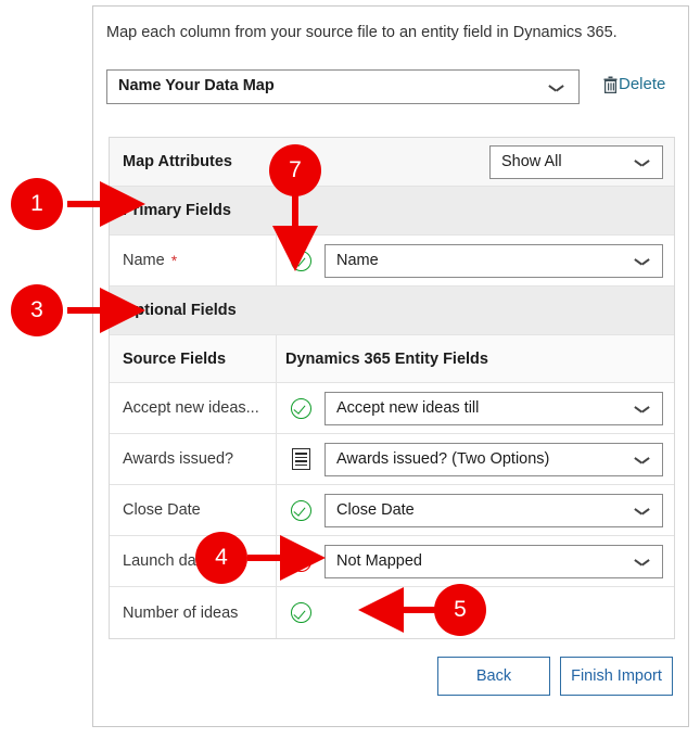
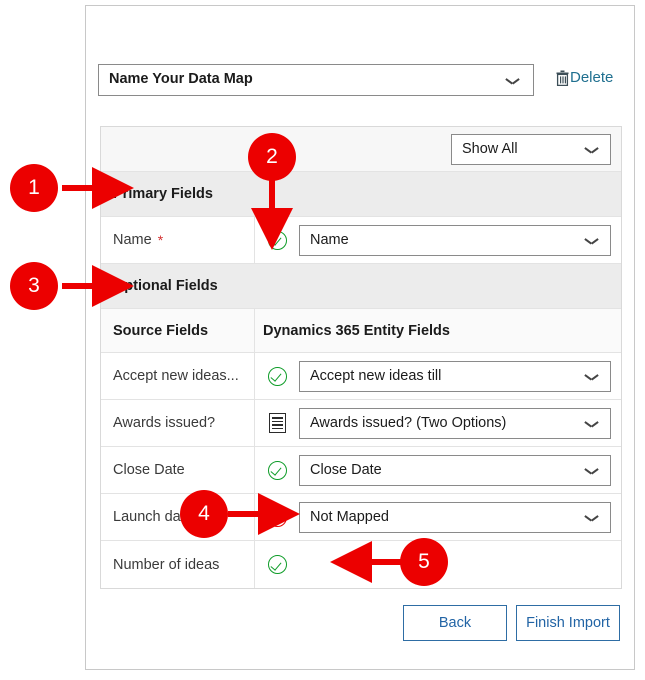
  1
- 7
+ 2
  3
  4
  5
- Map each column from your source file to an entity field in Dynamics 365.
  Name Your Data Map
  Delete
- Map Attributes
  Show All
  Primary Fields
  Name
  *
  Name
  Optional Fields
  Source Fields
  Dynamics 365 Entity Fields
  Accept new ideas...
  Accept new ideas till
  Awards issued?
  Awards issued? (Two Options)
  Close Date
  Close Date
  Launch da
  Not Mapped
  Number of ideas
  Back
  Finish Import
